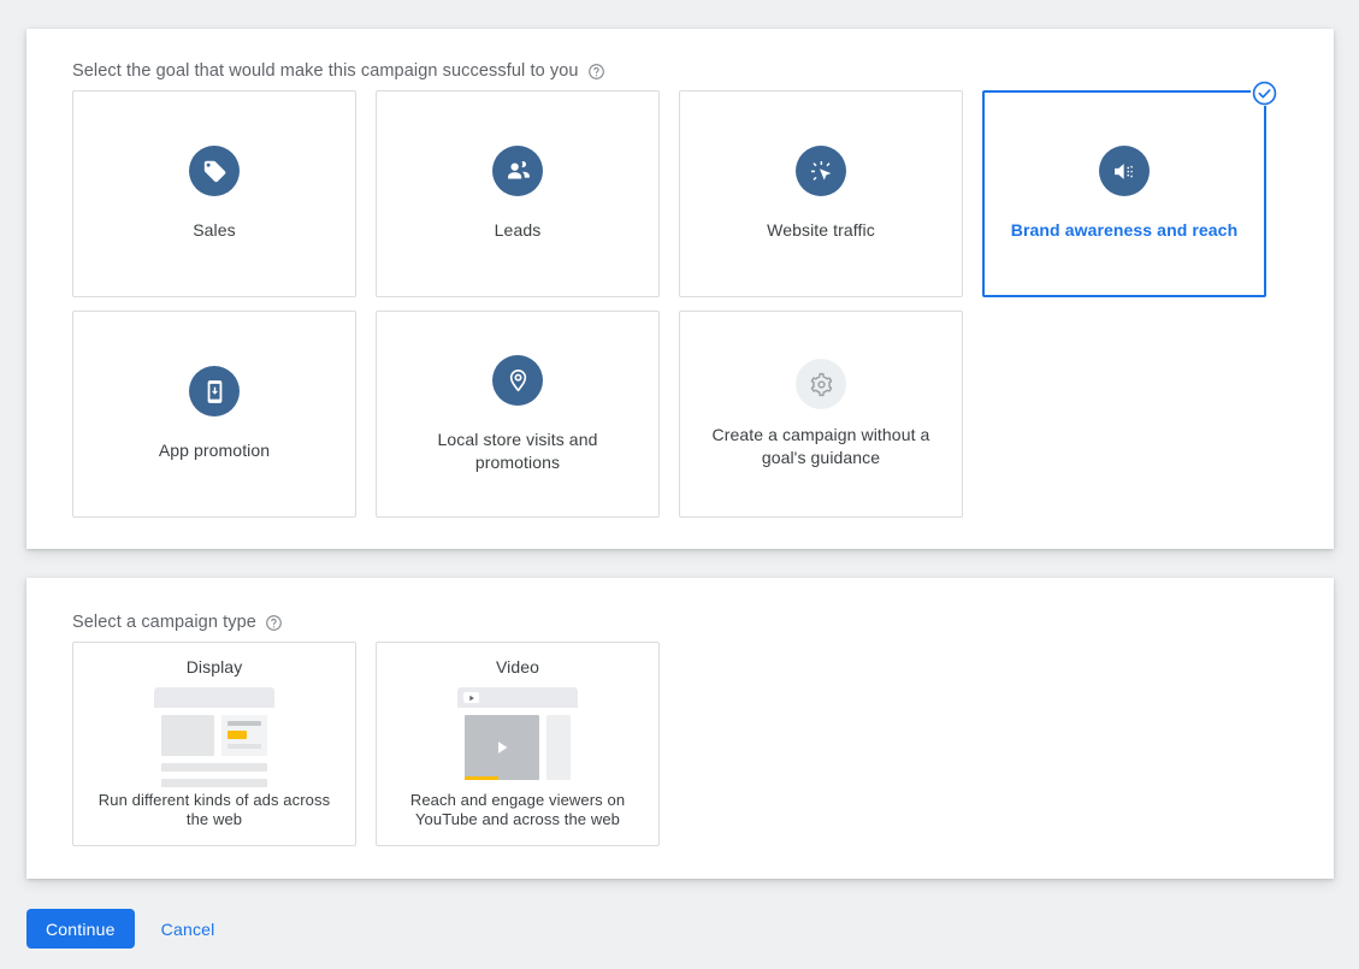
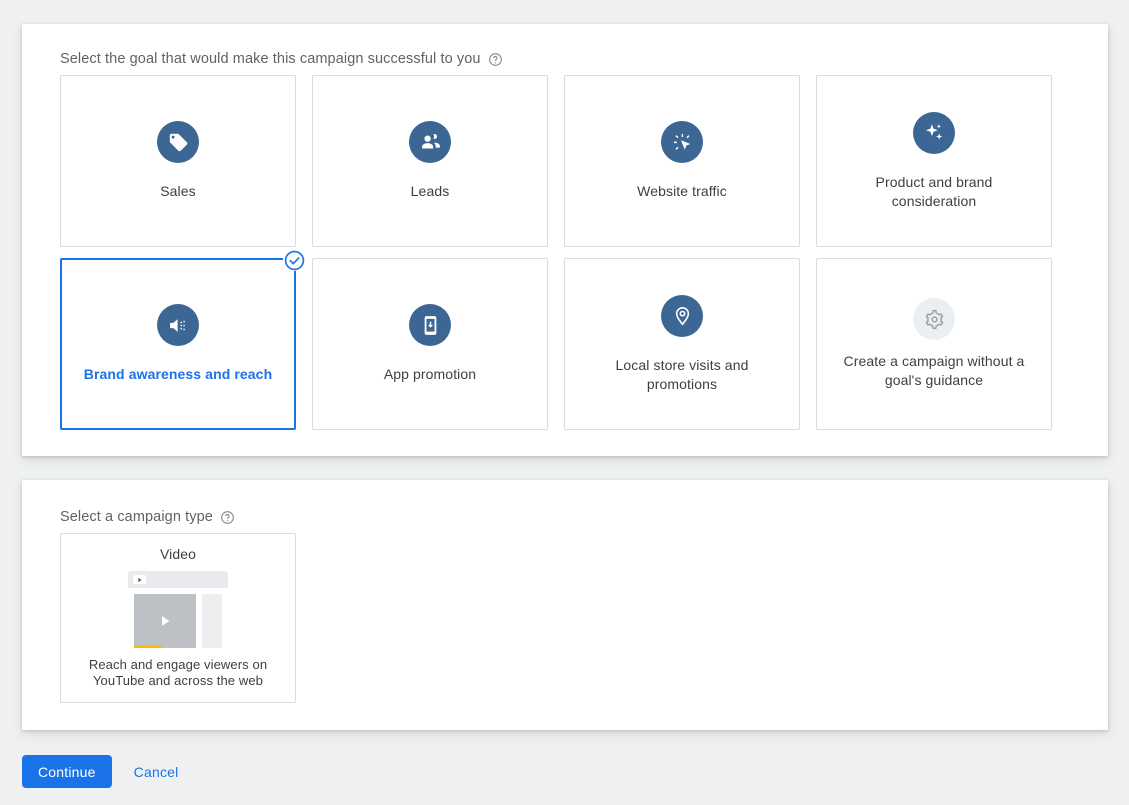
  Select the goal that would make this campaign successful to you
  Sales
  Leads
  Website traffic
+ Product and brand consideration
  Brand awareness and reach
  App promotion
  Local store visits and promotions
  Create a campaign without a goal's guidance
  Select a campaign type
- Display
- Run different kinds of ads across the web
  Video
  Reach and engage viewers on YouTube and across the web
  Continue
  Cancel
